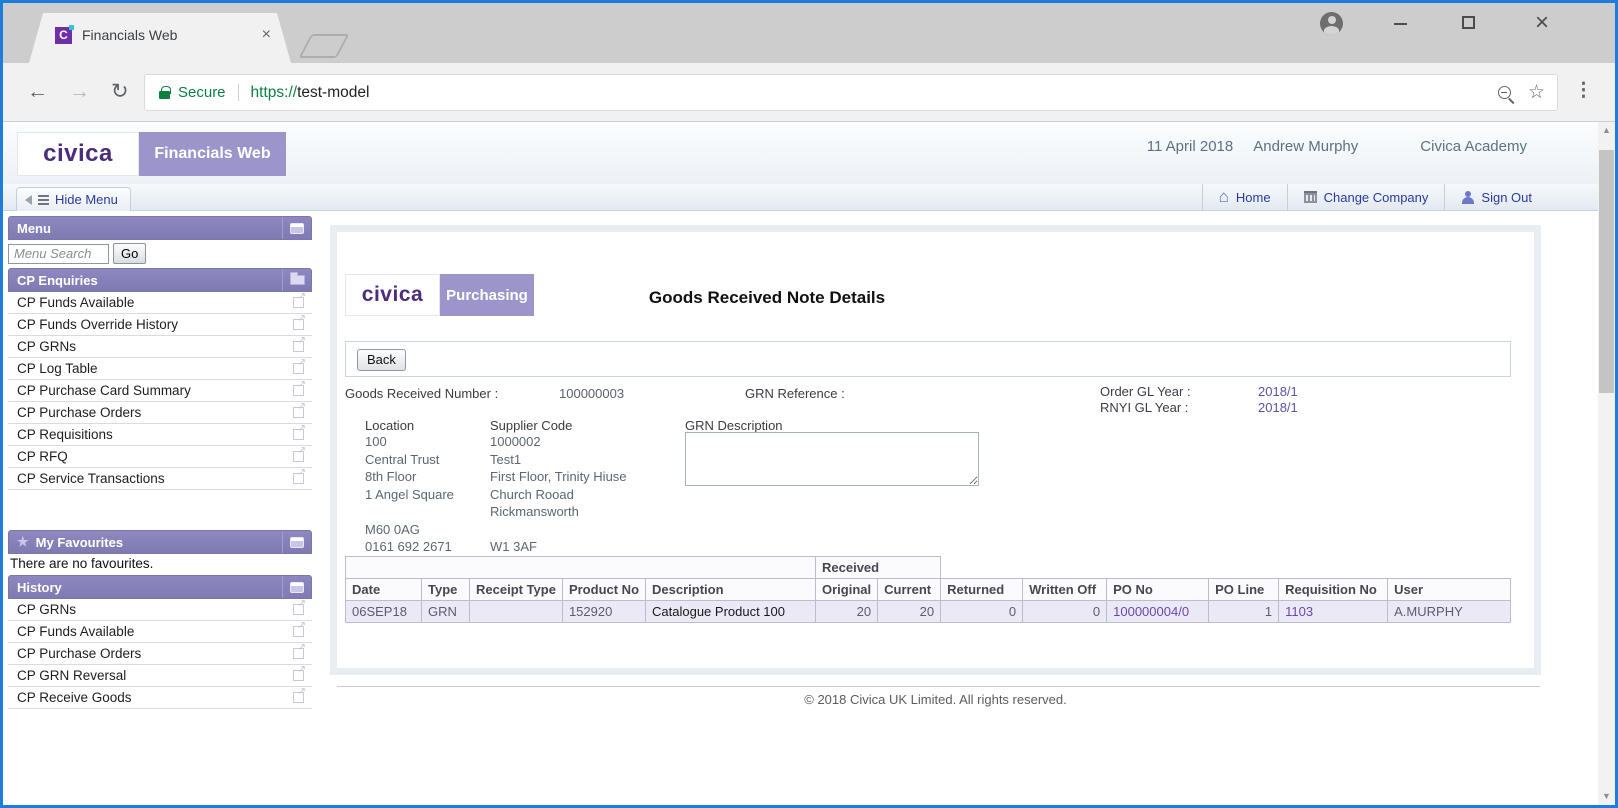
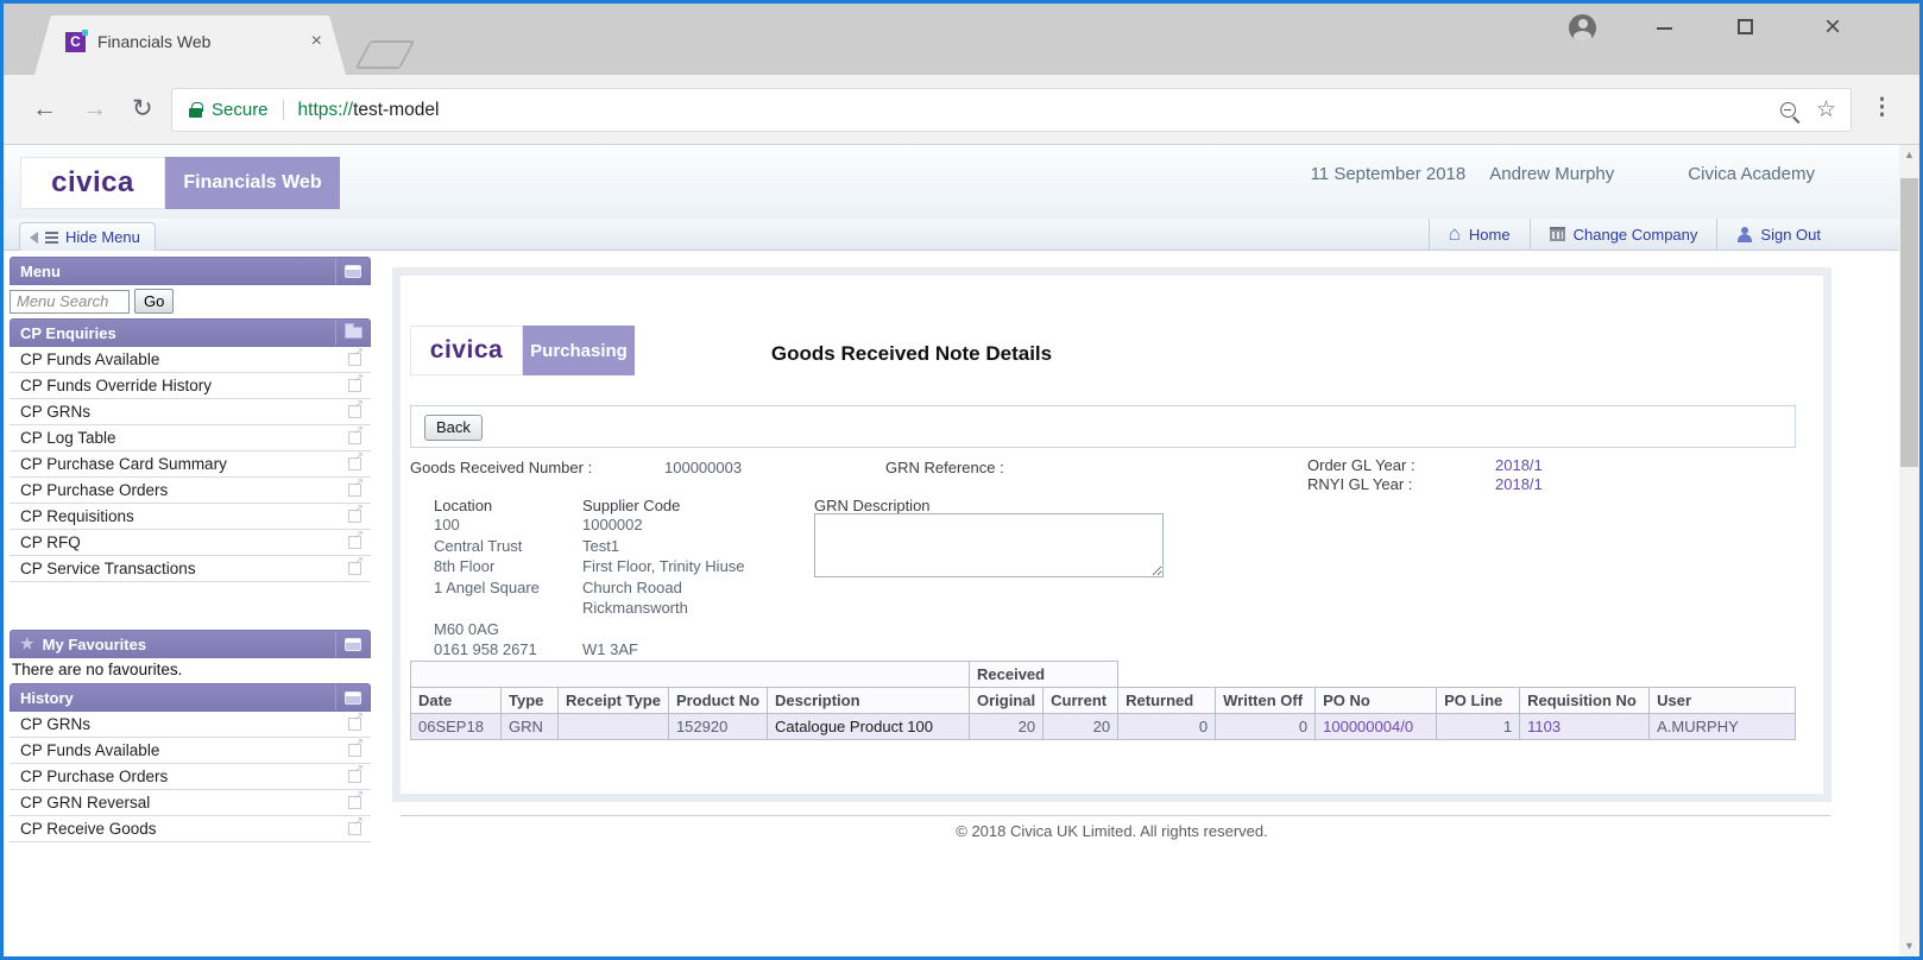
  C
  Financials Web
  ×
  ×
  ←
  →
  ↻
  Secure
  https://
  test-model
  ☆
  ⋮
  civica
  Financials Web
- 11 April 2018
+ 11 September 2018
  Andrew Murphy
  Civica Academy
  Hide Menu
  ⌂
  Home
  Change Company
  Sign Out
  Menu
  Menu Search
  Go
  CP Enquiries
  CP Funds Available
  CP Funds Override History
  CP GRNs
  CP Log Table
  CP Purchase Card Summary
  CP Purchase Orders
  CP Requisitions
  CP RFQ
  CP Service Transactions
  ★
  My Favourites
  There are no favourites.
  History
  CP GRNs
  CP Funds Available
  CP Purchase Orders
  CP GRN Reversal
  CP Receive Goods
  civica
  Purchasing
  Goods Received Note Details
  Back
  Goods Received Number :
  100000003
  GRN Reference :
  Order GL Year :
  2018/1
  RNYI GL Year :
  2018/1
  Location
  100
  Central Trust
  8th Floor
  1 Angel Square
  M60 0AG
- 0161 692 2671
+ 0161 958 2671
  Supplier Code
  1000002
  Test1
  First Floor, Trinity Hiuse
  Church Rooad
  Rickmansworth
  W1 3AF
  GRN Description
  	Received
  Date	Type	Receipt Type	Product No	Description	Original	Current	Returned	Written Off	PO No	PO Line	Requisition No	User
  06SEP18	GRN		152920	Catalogue Product 100	20	20	0	0	100000004/0	1	1103	A.MURPHY
  © 2018 Civica UK Limited. All rights reserved.
  ▲
  ▼
